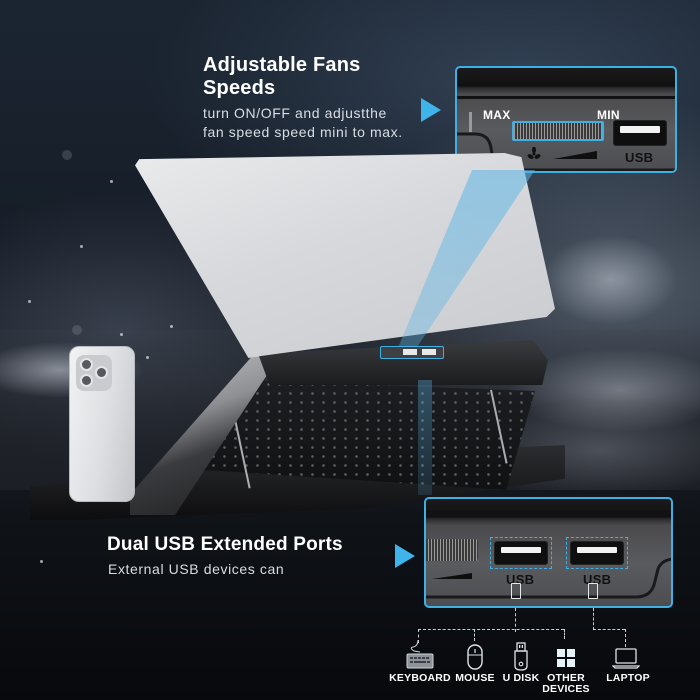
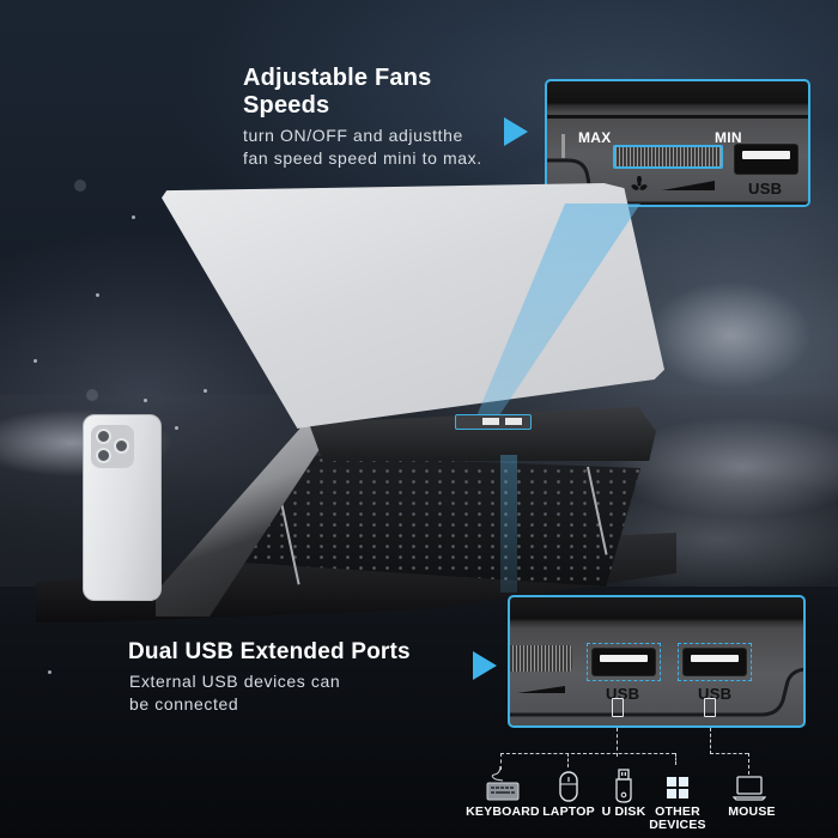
  Adjustable Fans
  Speeds
  turn ON/OFF and adjustthe
  fan speed speed mini to max.
  MAX
  MIN
  USB
  Dual USB Extended Ports
  External USB devices can
+ be connected
  USB
  USB
  KEYBOARD
- MOUSE
+ LAPTOP
  U DISK
  OTHER
  DEVICES
- LAPTOP
+ MOUSE
